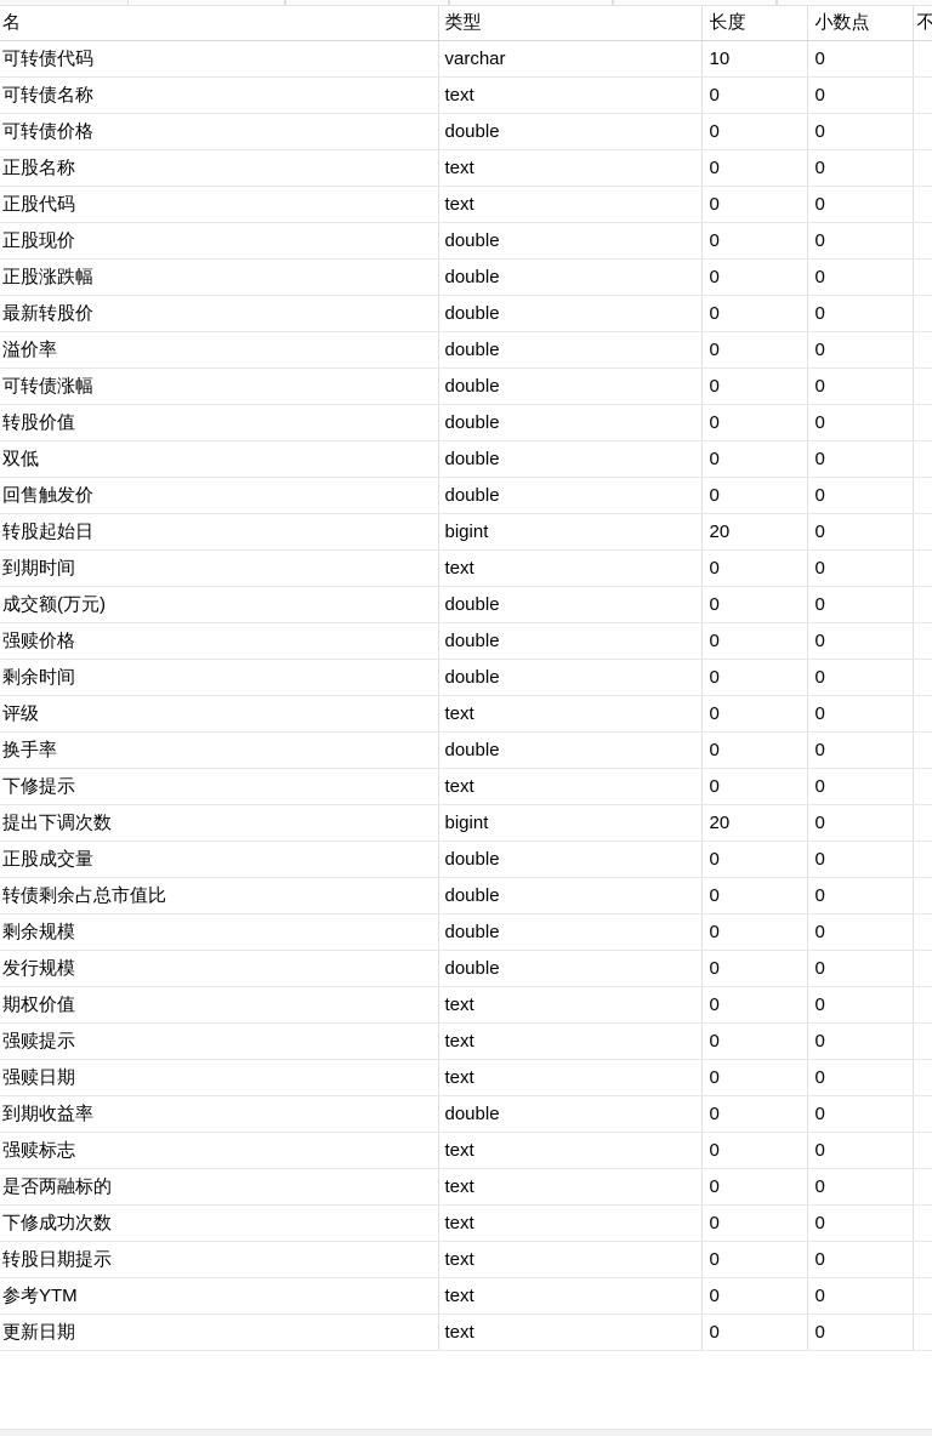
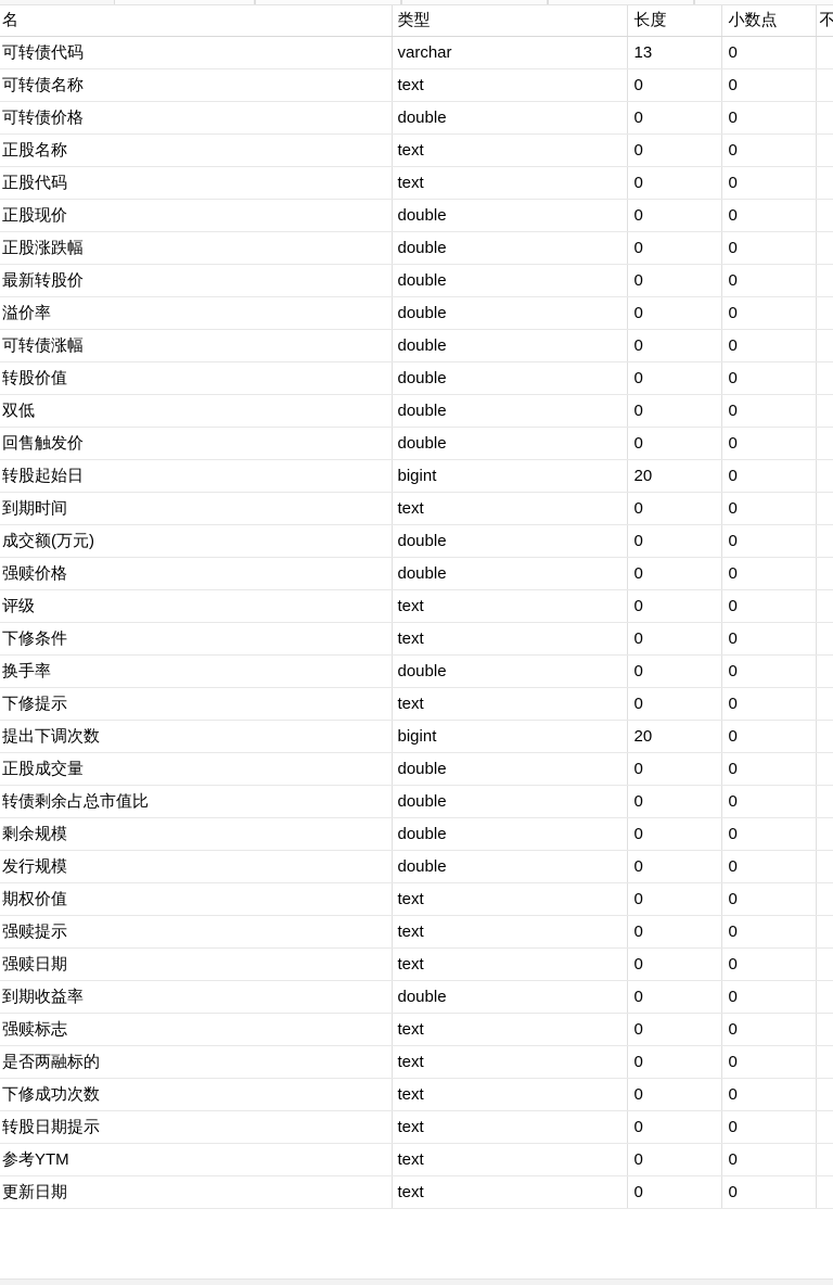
  名	类型	长度	小数点	不
- 可转债代码	varchar	10	0
+ 可转债代码	varchar	13	0
  可转债名称	text	0	0
  可转债价格	double	0	0
  正股名称	text	0	0
  正股代码	text	0	0
  正股现价	double	0	0
  正股涨跌幅	double	0	0
  最新转股价	double	0	0
  溢价率	double	0	0
  可转债涨幅	double	0	0
  转股价值	double	0	0
  双低	double	0	0
  回售触发价	double	0	0
  转股起始日	bigint	20	0
  到期时间	text	0	0
  成交额(万元)	double	0	0
  强赎价格	double	0	0
- 剩余时间	double	0	0
  评级	text	0	0
+ 下修条件	text	0	0
  换手率	double	0	0
  下修提示	text	0	0
  提出下调次数	bigint	20	0
  正股成交量	double	0	0
  转债剩余占总市值比	double	0	0
  剩余规模	double	0	0
  发行规模	double	0	0
  期权价值	text	0	0
  强赎提示	text	0	0
  强赎日期	text	0	0
  到期收益率	double	0	0
  强赎标志	text	0	0
  是否两融标的	text	0	0
  下修成功次数	text	0	0
  转股日期提示	text	0	0
  参考YTM	text	0	0
  更新日期	text	0	0
